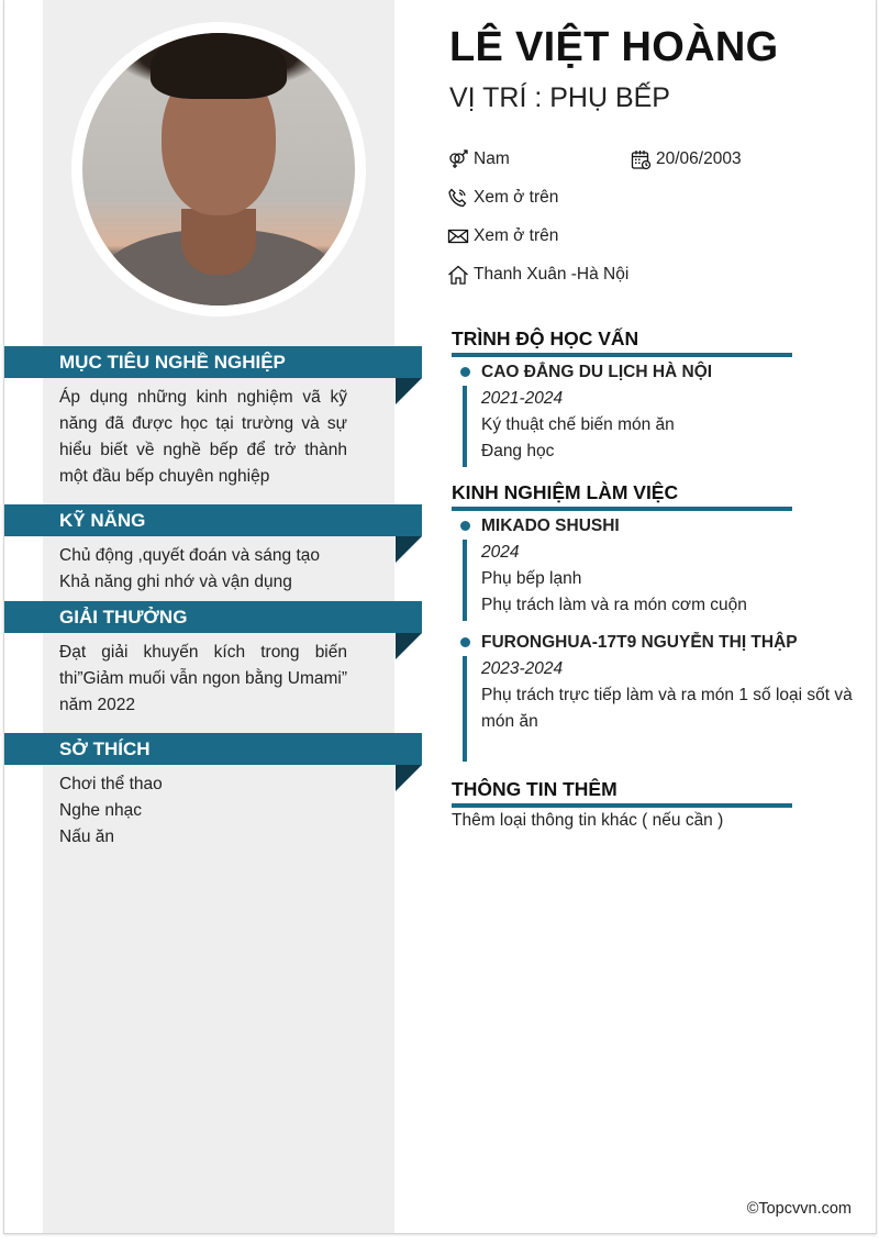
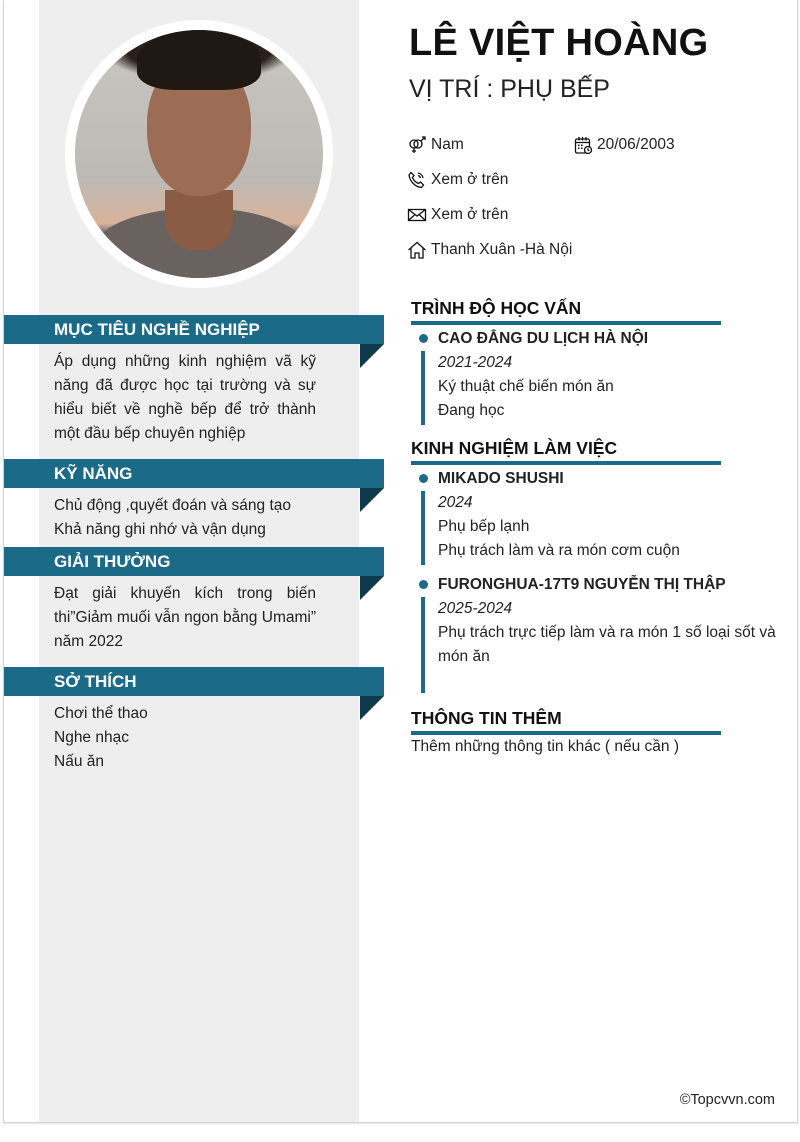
  MỤC TIÊU NGHỀ NGHIỆP
  Áp dụng những kinh nghiệm vã kỹ năng đã được học tại trường và sự hiểu biết về nghề bếp để trở thành một đầu bếp chuyên nghiệp
  KỸ NĂNG
  Chủ động ,quyết đoán và sáng tạo
  Khả năng ghi nhớ và vận dụng
  GIẢI THƯỞNG
  Đạt giải khuyến kích trong biến thi”Giảm muối vẫn ngon bằng Umami” năm 2022
  SỞ THÍCH
  Chơi thể thao
  Nghe nhạc
  Nấu ăn
  LÊ VIỆT HOÀNG
  VỊ TRÍ : PHỤ BẾP
  Nam
  20/06/2003
  Xem ở trên
  Xem ở trên
  Thanh Xuân -Hà Nội
  TRÌNH ĐỘ HỌC VẤN
  CAO ĐẲNG DU LỊCH HÀ NỘI
  2021-2024
  Ký thuật chế biến món ăn
  Đang học
  KINH NGHIỆM LÀM VIỆC
  MIKADO SHUSHI
  2024
  Phụ bếp lạnh
  Phụ trách làm và ra món cơm cuộn
  FURONGHUA-17T9 NGUYỄN THỊ THẬP
- 2023-2024
+ 2025-2024
  Phụ trách trực tiếp làm và ra món 1 số loại sốt và món ăn
  THÔNG TIN THÊM
- Thêm loại thông tin khác ( nếu cần )
+ Thêm những thông tin khác ( nếu cần )
  ©Topcvvn.com
